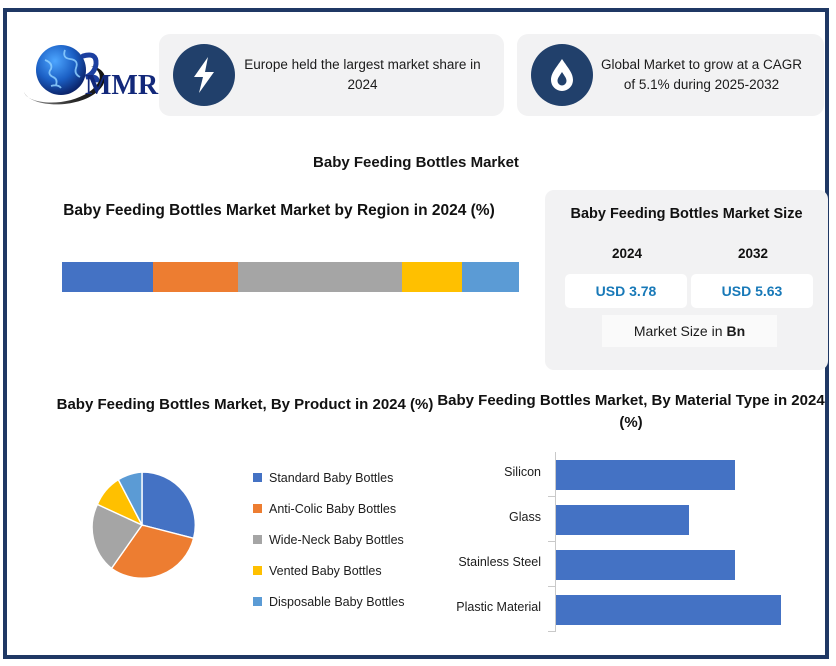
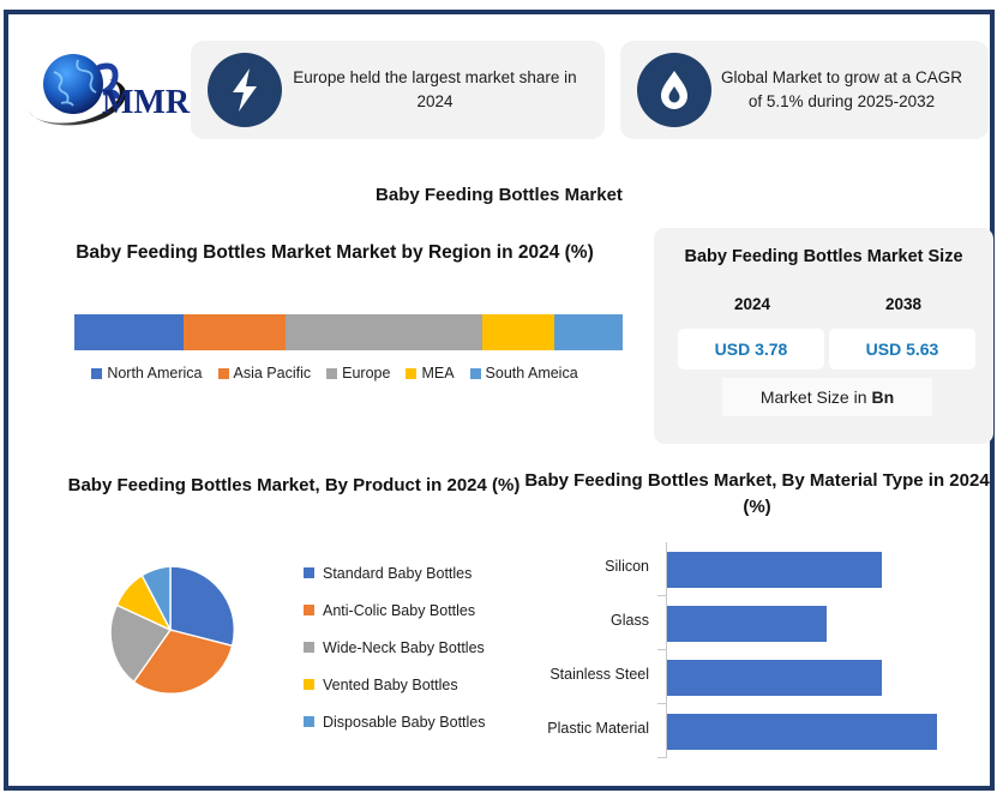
  MMR
  Europe held the largest market share in 2024
  Global Market to grow at a CAGR of 5.1% during 2025-2032
  Baby Feeding Bottles Market
  Baby Feeding Bottles Market Market by Region in 2024 (%)
+ North America
+ Asia Pacific
+ Europe
+ MEA
+ South Ameica
  Baby Feeding Bottles Market Size
  2024
- 2032
+ 2038
  USD 3.78
  USD 5.63
  Market Size in
  Bn
  Baby Feeding Bottles Market, By Product in 2024 (%)
  Standard Baby Bottles
  Anti-Colic Baby Bottles
  Wide-Neck Baby Bottles
  Vented Baby Bottles
  Disposable Baby Bottles
  Baby Feeding Bottles Market, By Material Type in 2024 (%)
  Silicon
  Glass
  Stainless Steel
  Plastic Material
